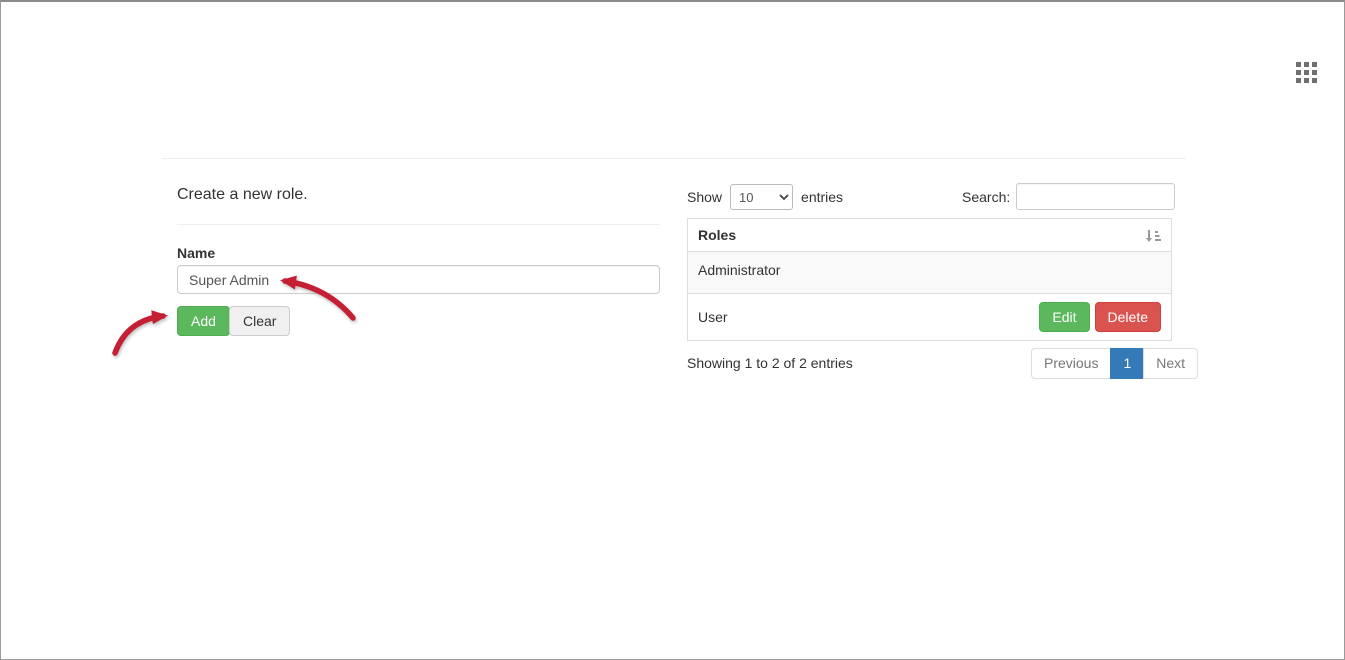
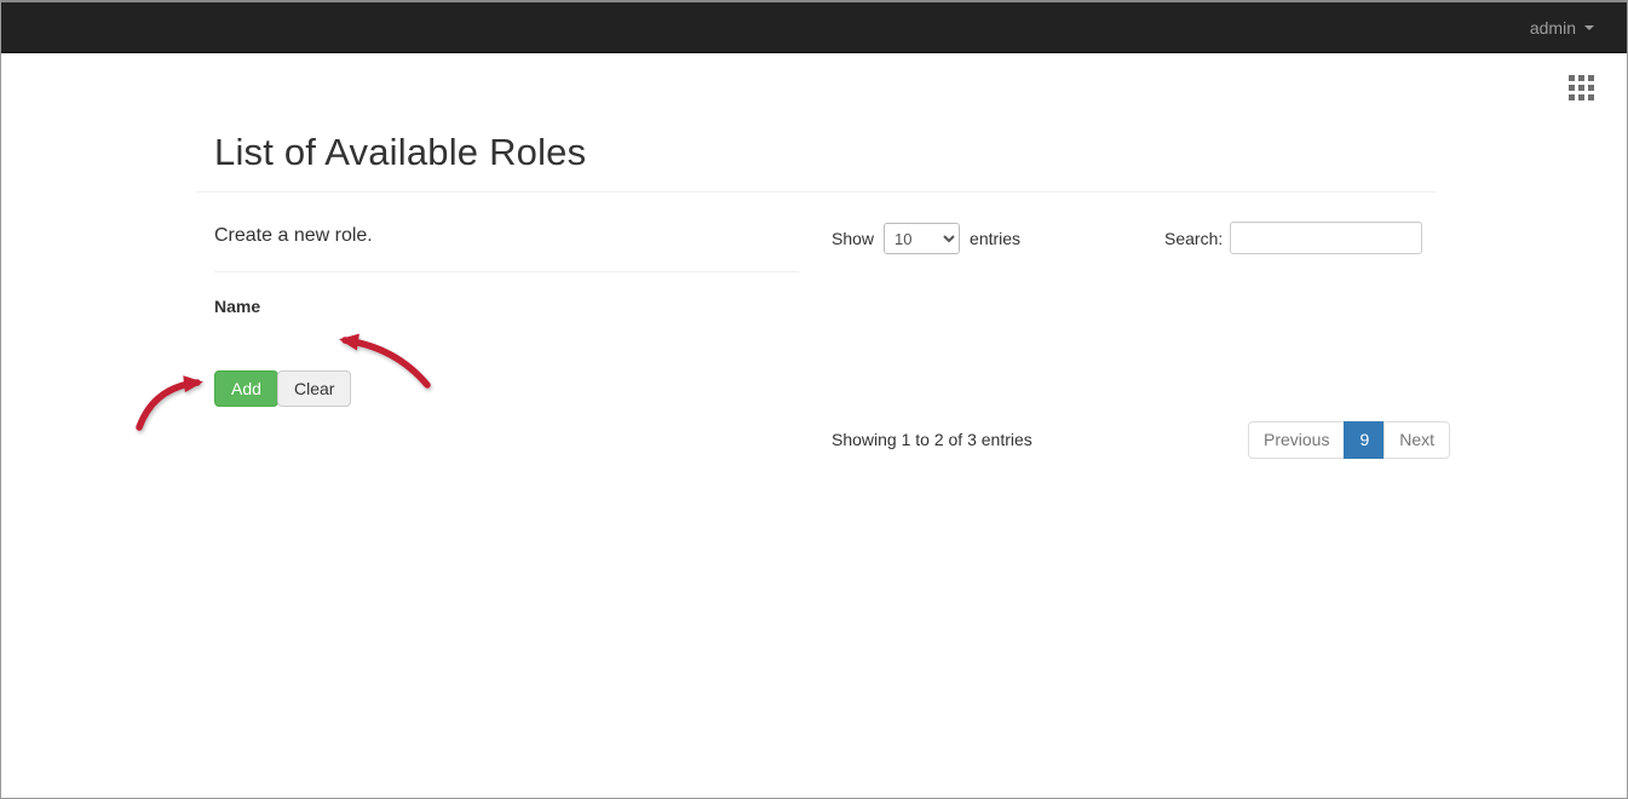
+ admin
+ List of Available Roles
  Create a new role.
  Name
- Super Admin
  Add
  Clear
  Show
  10
  entries
  Search:
- Roles
- Administrator
- User
- Edit
- Delete
- Showing 1 to 2 of 2 entries
+ Showing 1 to 2 of 3 entries
  Previous
- 1
+ 9
  Next
